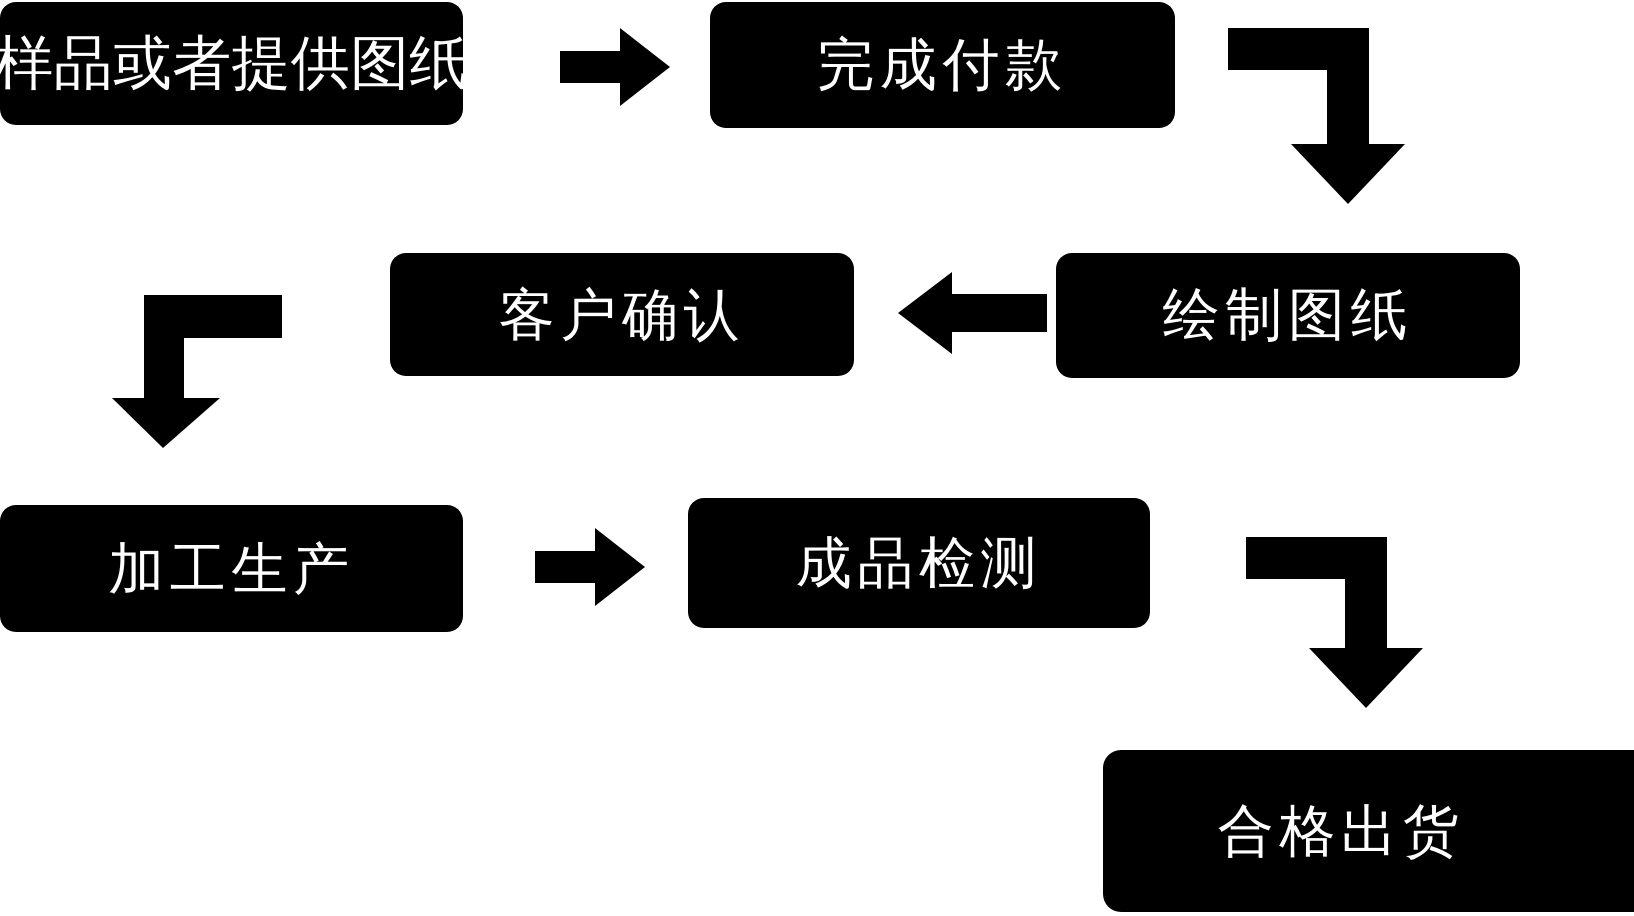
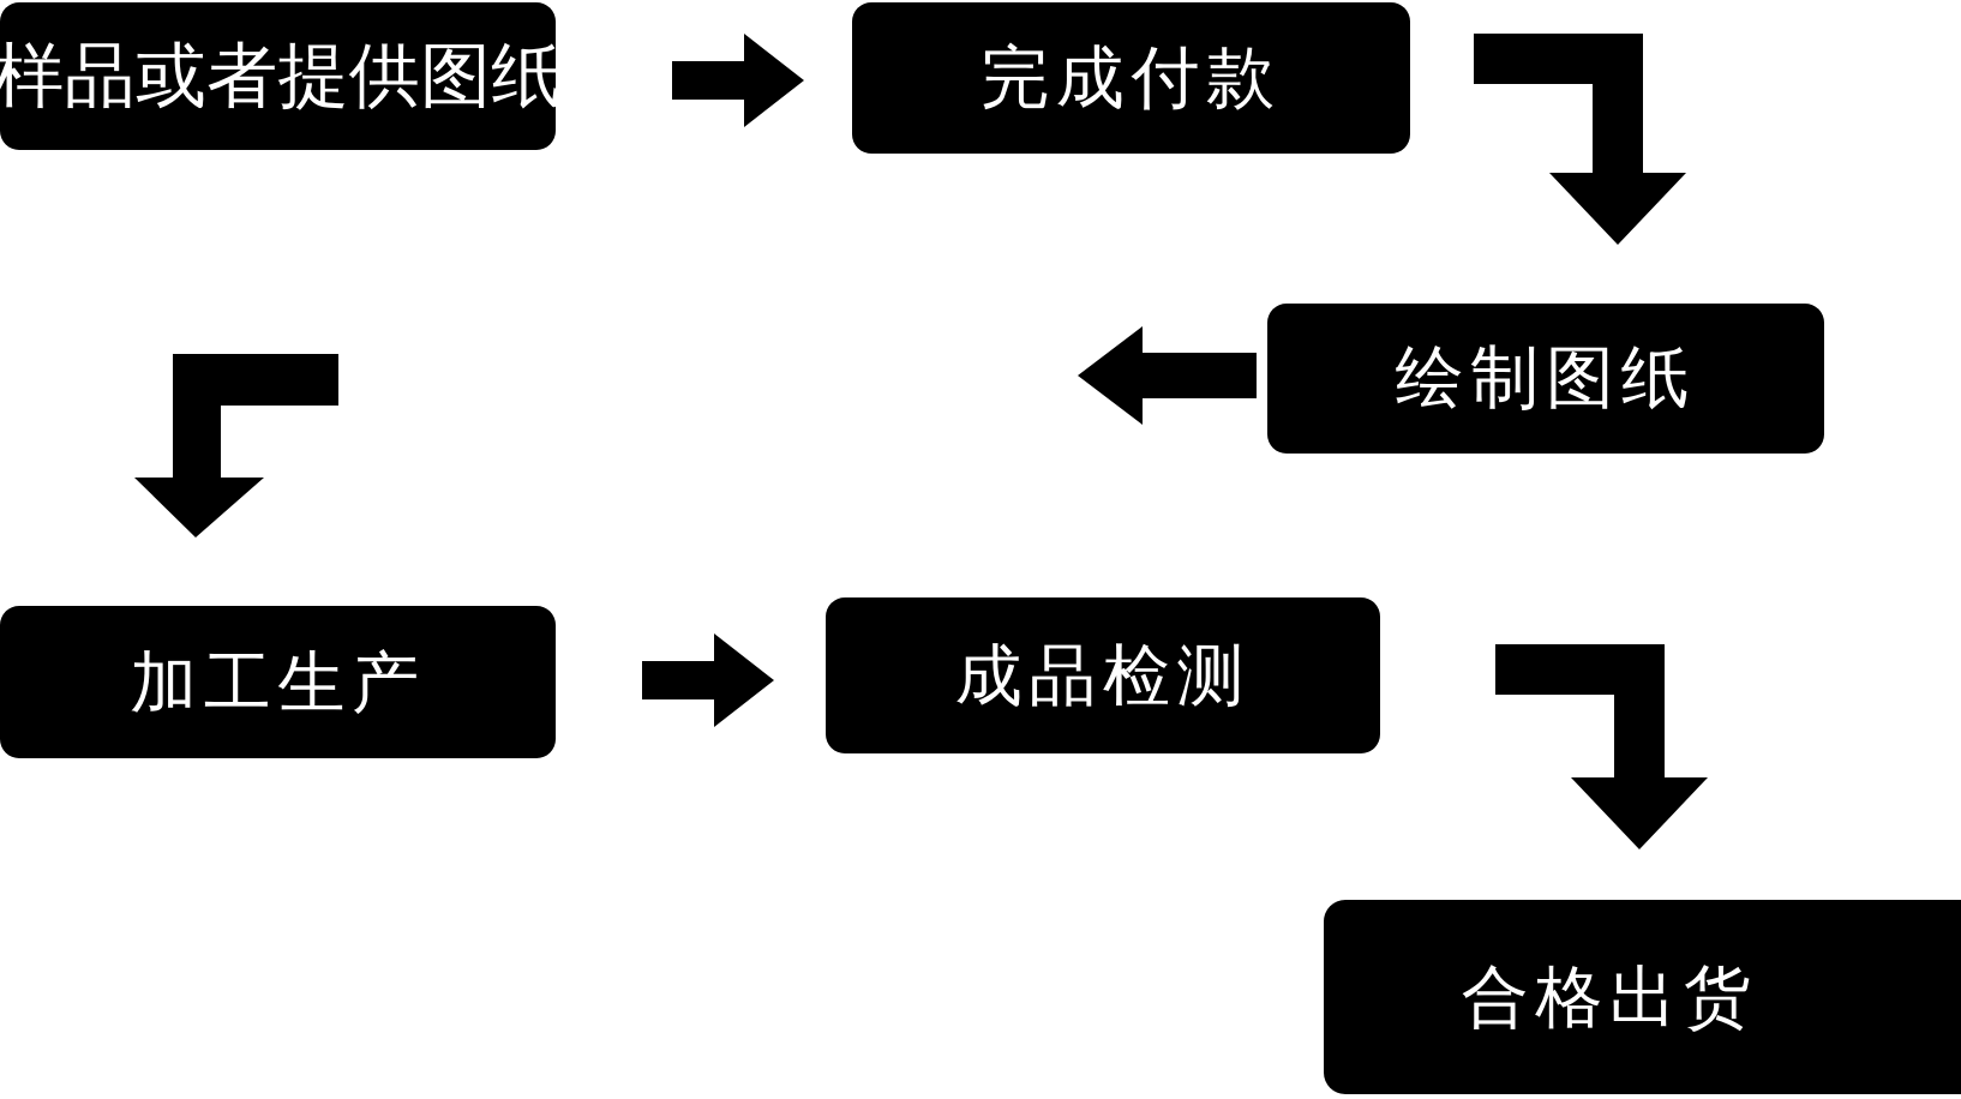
  样品或者提供图纸
  完成付款
  绘制图纸
- 客户确认
  加工生产
  成品检测
  合格出货
